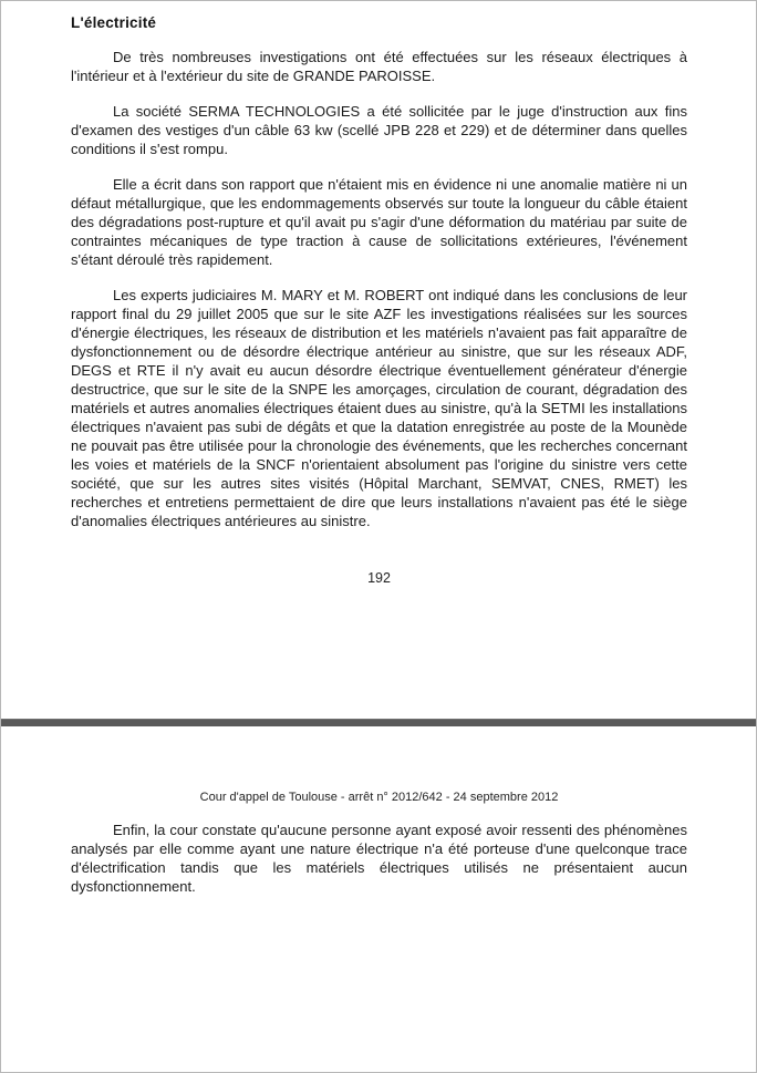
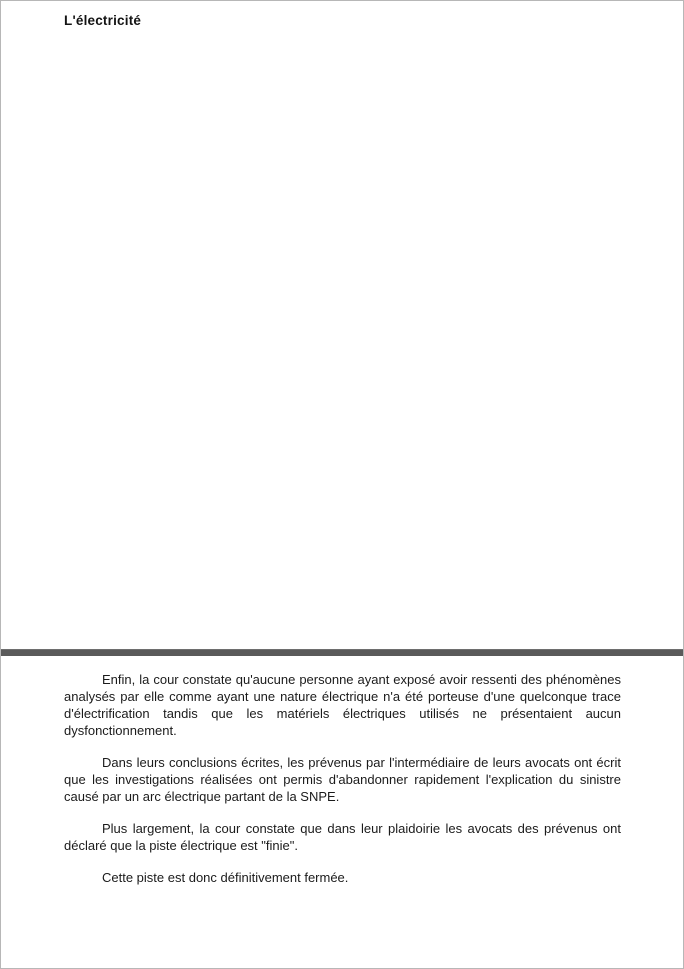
  L'électricité
- De très nombreuses investigations ont été effectuées sur les réseaux électriques à l'intérieur et à l'extérieur du site de GRANDE PAROISSE.
- La société SERMA TECHNOLOGIES a été sollicitée par le juge d'instruction aux fins d'examen des vestiges d'un câble 63 kw (scellé JPB 228 et 229) et de déterminer dans quelles conditions il s'est rompu.
- Elle a écrit dans son rapport que n'étaient mis en évidence ni une anomalie matière ni un défaut métallurgique, que les endommagements observés sur toute la longueur du câble étaient des dégradations post-rupture et qu'il avait pu s'agir d'une déformation du matériau par suite de contraintes mécaniques de type traction à cause de sollicitations extérieures, l'événement s'étant déroulé très rapidement.
- Les experts judiciaires M. MARY et M. ROBERT ont indiqué dans les conclusions de leur rapport final du 29 juillet 2005 que sur le site AZF les investigations réalisées sur les sources d'énergie électriques, les réseaux de distribution et les matériels n'avaient pas fait apparaître de dysfonctionnement ou de désordre électrique antérieur au sinistre, que sur les réseaux ADF, DEGS et RTE il n'y avait eu aucun désordre électrique éventuellement générateur d'énergie destructrice, que sur le site de la SNPE les amorçages, circulation de courant, dégradation des matériels et autres anomalies électriques étaient dues au sinistre, qu'à la SETMI les installations électriques n'avaient pas subi de dégâts et que la datation enregistrée au poste de la Mounède ne pouvait pas être utilisée pour la chronologie des événements, que les recherches concernant les voies et matériels de la SNCF n'orientaient absolument pas l'origine du sinistre vers cette société, que sur les autres sites visités (Hôpital Marchant, SEMVAT, CNES, RMET) les recherches et entretiens permettaient de dire que leurs installations n'avaient pas été le siège d'anomalies électriques antérieures au sinistre.
- 192
- Cour d'appel de Toulouse - arrêt n° 2012/642 - 24 septembre 2012
  Enfin, la cour constate qu'aucune personne ayant exposé avoir ressenti des phénomènes analysés par elle comme ayant une nature électrique n'a été porteuse d'une quelconque trace d'électrification tandis que les matériels électriques utilisés ne présentaient aucun dysfonctionnement.
+ Dans leurs conclusions écrites, les prévenus par l'intermédiaire de leurs avocats ont écrit que les investigations réalisées ont permis d'abandonner rapidement l'explication du sinistre causé par un arc électrique partant de la SNPE.
+ Plus largement, la cour constate que dans leur plaidoirie les avocats des prévenus ont déclaré que la piste électrique est "finie".
+ Cette piste est donc définitivement fermée.
